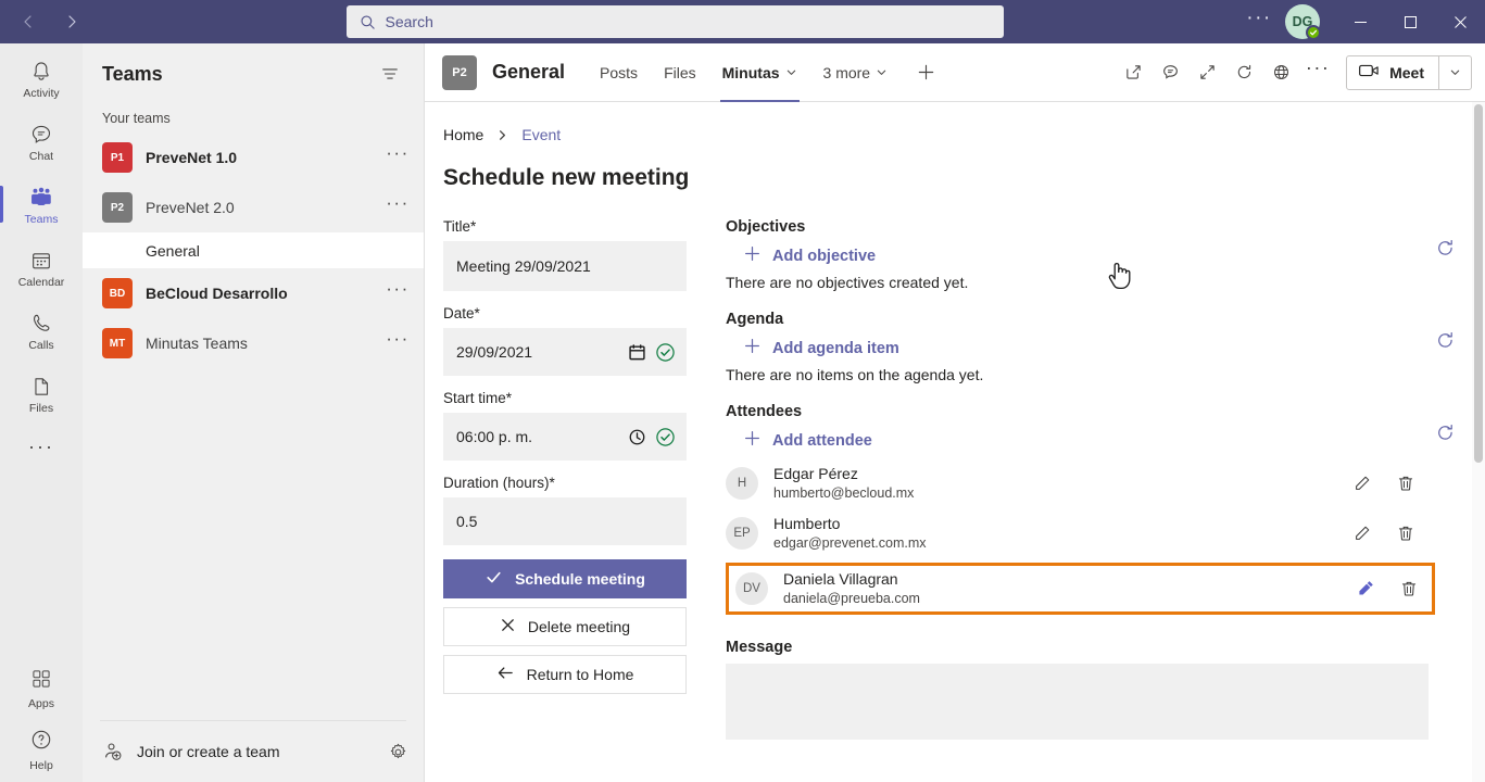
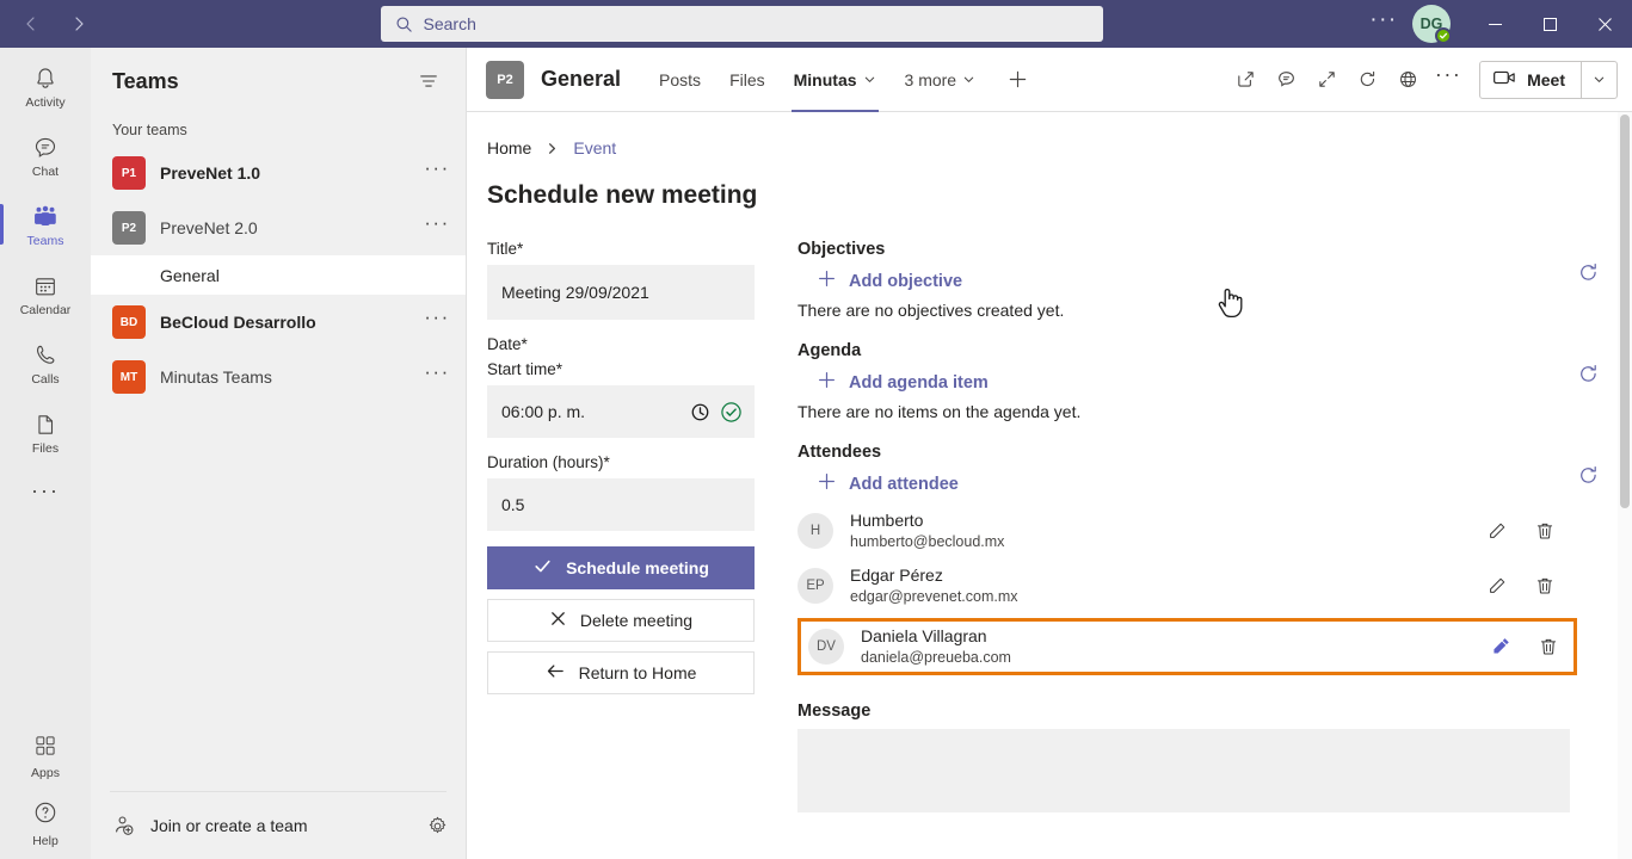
  Search
  ···
  DG
  Activity
  Chat
  Teams
  Calendar
  Calls
  Files
  ···
  Apps
  Help
  Teams
  Your teams
  P1
  PreveNet 1.0
  ···
  P2
  PreveNet 2.0
  ···
  General
  BD
  BeCloud Desarrollo
  ···
  MT
  Minutas Teams
  ···
  Join or create a team
  P2
  General
  Posts
  Files
  Minutas
  3 more
  ···
  Meet
  Home
  Event
  Schedule new meeting
  Title*
  Meeting 29/09/2021
  Date*
- 29/09/2021
  Start time*
  06:00 p. m.
  Duration (hours)*
  0.5
  Schedule meeting
  Delete meeting
  Return to Home
  Objectives
  Add objective
  There are no objectives created yet.
  Agenda
  Add agenda item
  There are no items on the agenda yet.
  Attendees
  Add attendee
  H
- Edgar Pérez
+ Humberto
  humberto@becloud.mx
  EP
- Humberto
+ Edgar Pérez
  edgar@prevenet.com.mx
  DV
  Daniela Villagran
  daniela@preueba.com
  Message
